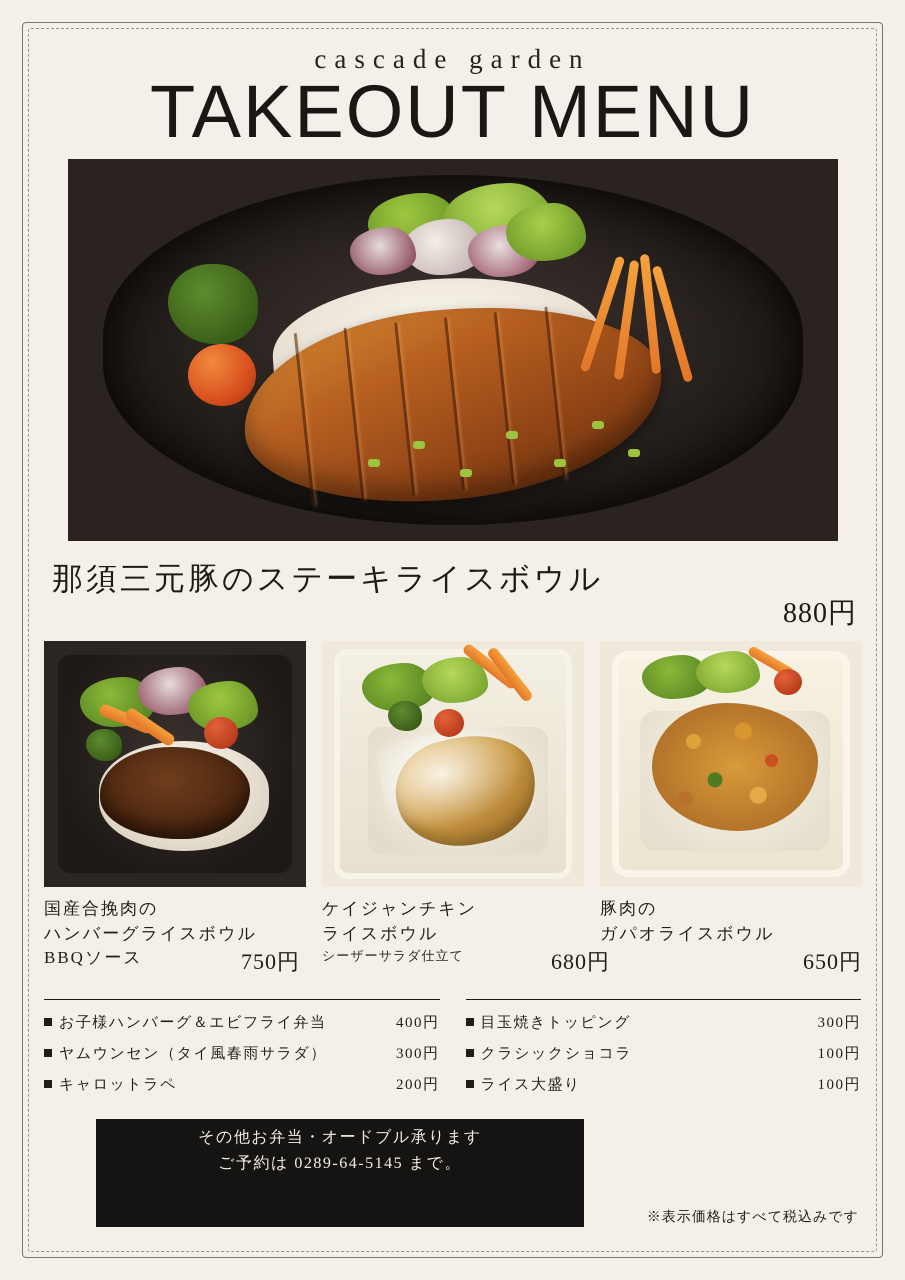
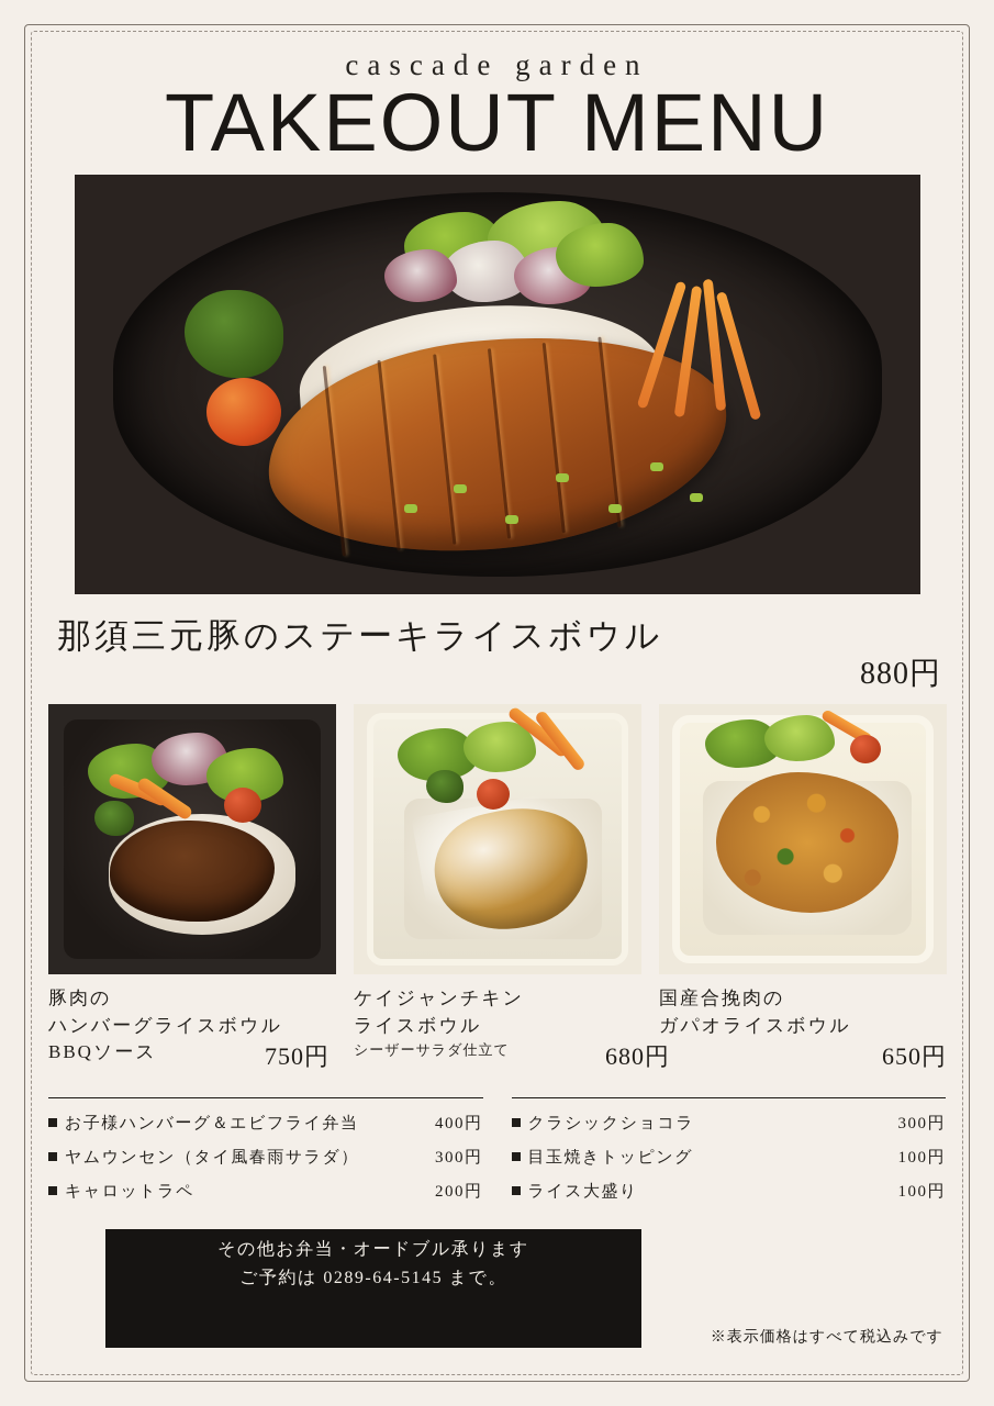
  cascade garden
  TAKEOUT MENU
  那須三元豚のステーキライスボウル
  880円
- 国産合挽肉の
+ 豚肉の
  ハンバーグライスボウル
  BBQソース
  750円
  ケイジャンチキン
  ライスボウル
  シーザーサラダ仕立て
  680円
- 豚肉の
+ 国産合挽肉の
  ガパオライスボウル
  650円
  お子様ハンバーグ＆エビフライ弁当
  400円
  ヤムウンセン（タイ風春雨サラダ）
  300円
  キャロットラペ
  200円
- 目玉焼きトッピング
+ クラシックショコラ
  300円
- クラシックショコラ
+ 目玉焼きトッピング
  100円
  ライス大盛り
  100円
  その他お弁当・オードブル承ります
  ご予約は 0289-64-5145 まで。
  ※表示価格はすべて税込みです
